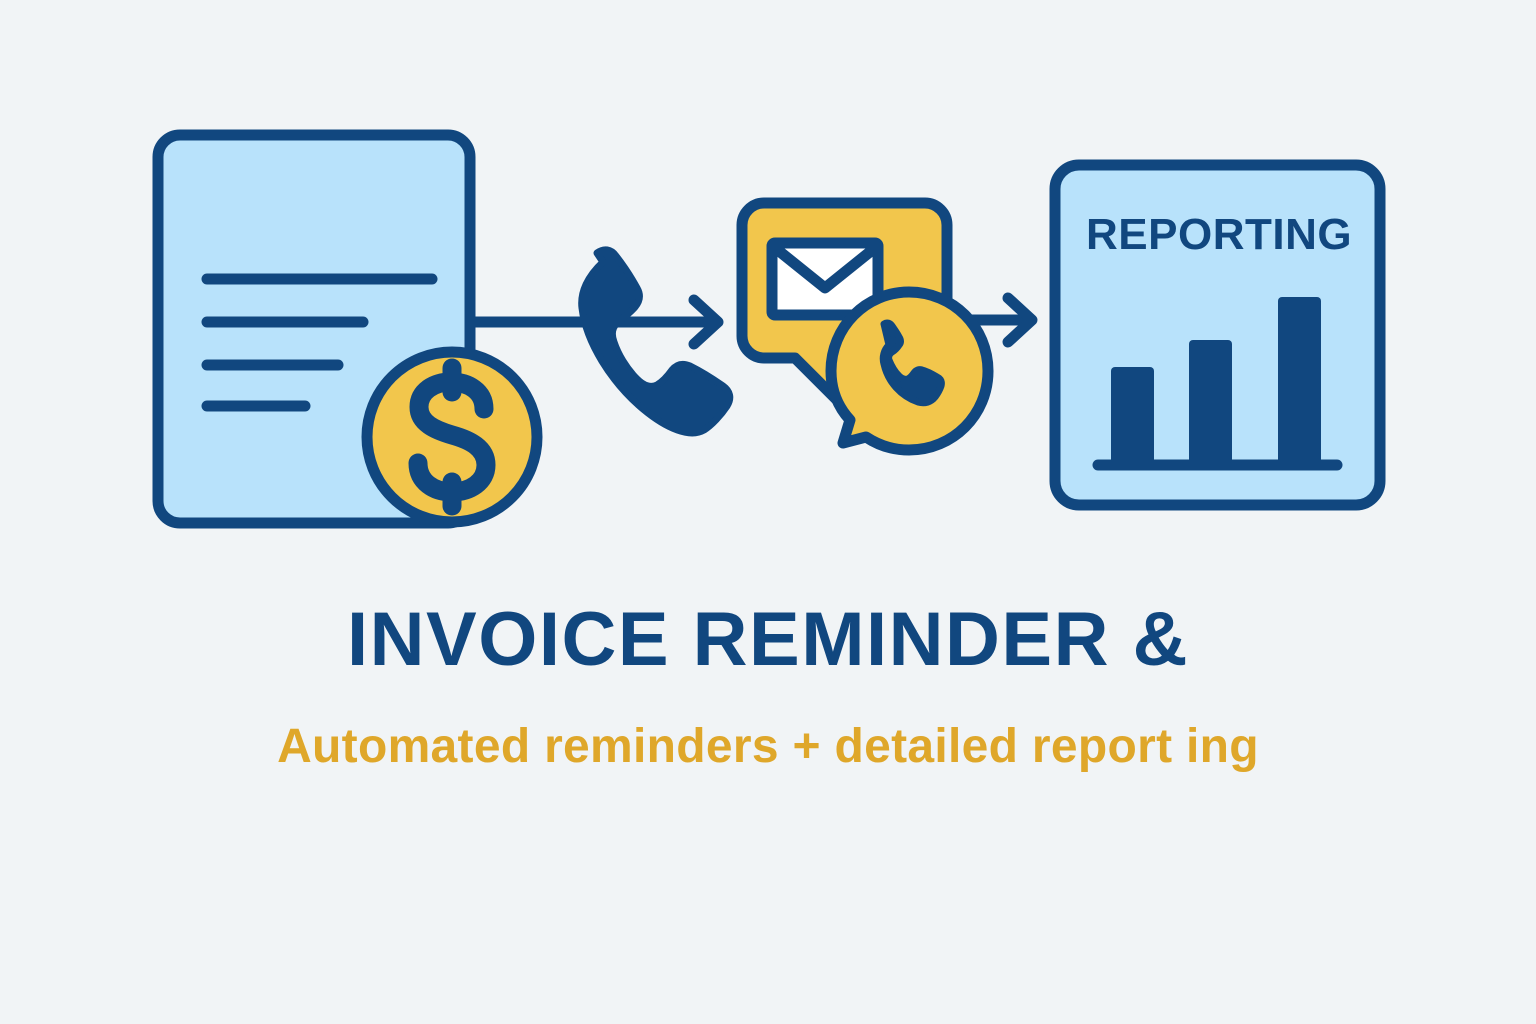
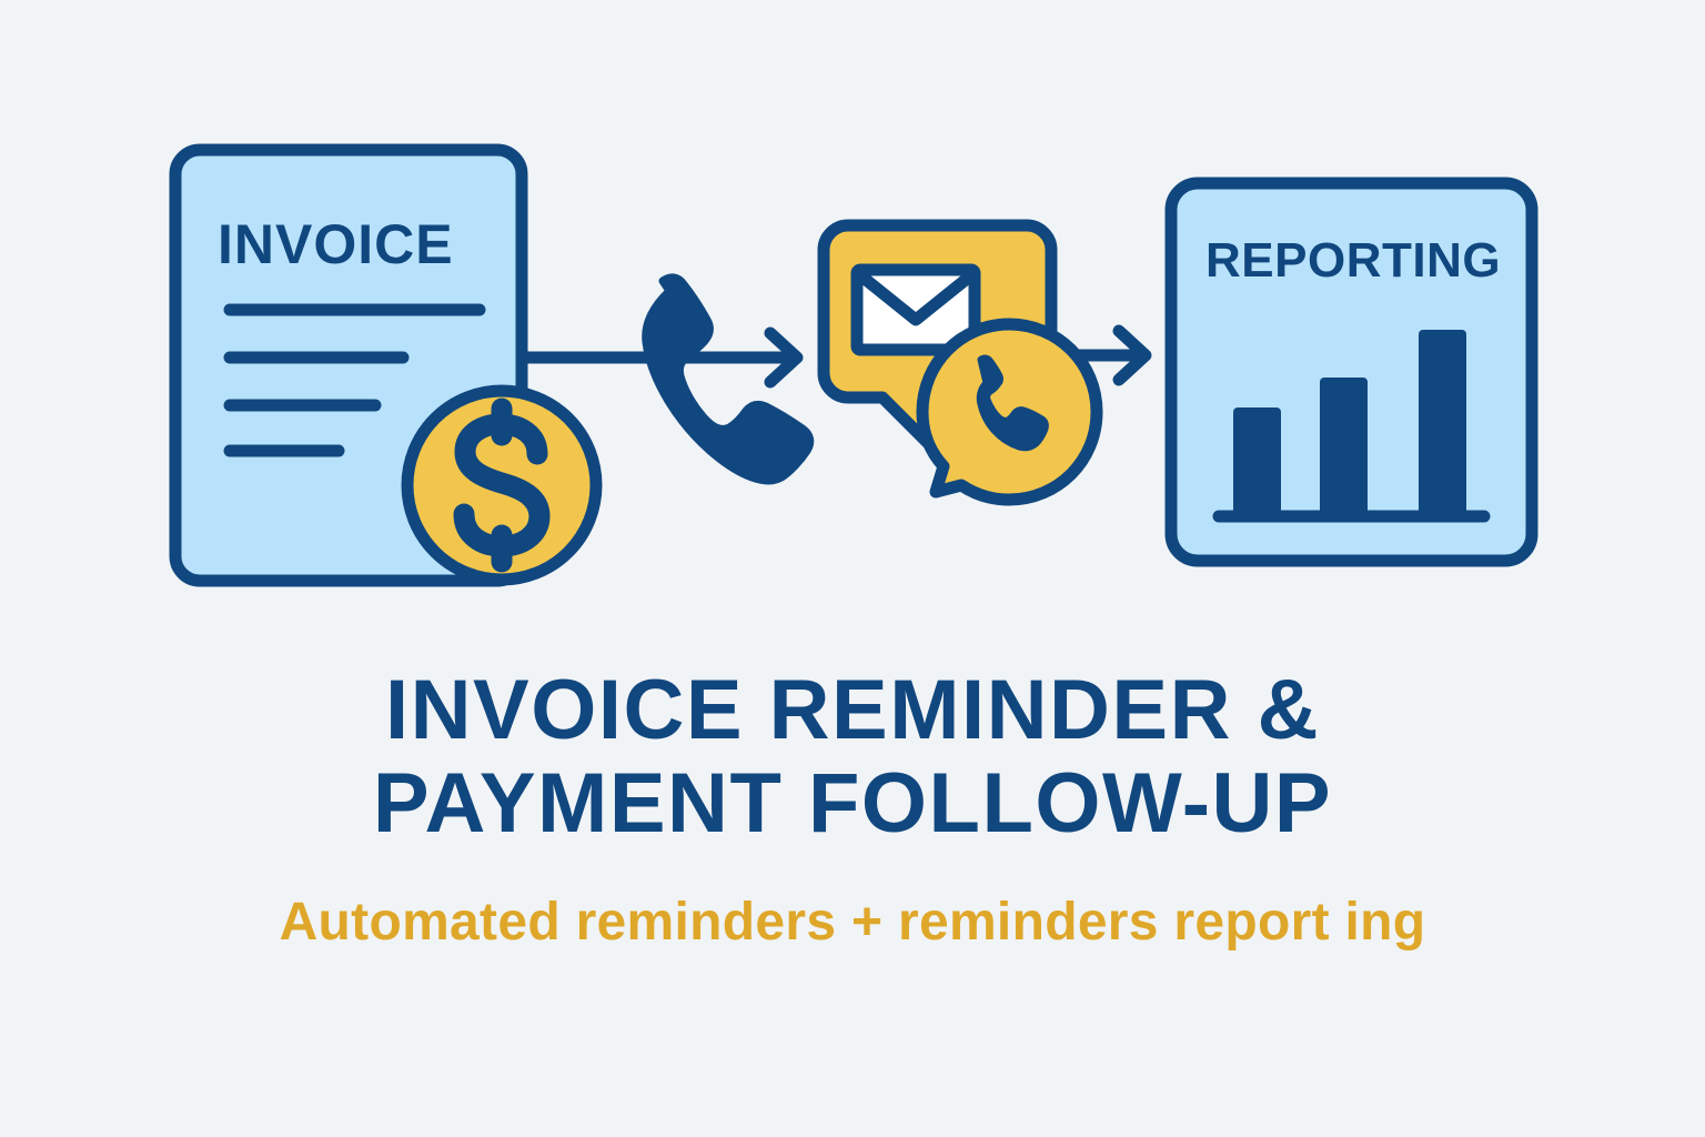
+ INVOICE
  REPORTING
  INVOICE REMINDER &
+ PAYMENT FOLLOW-UP
- Automated reminders + detailed report ing
+ Automated reminders + reminders report ing
